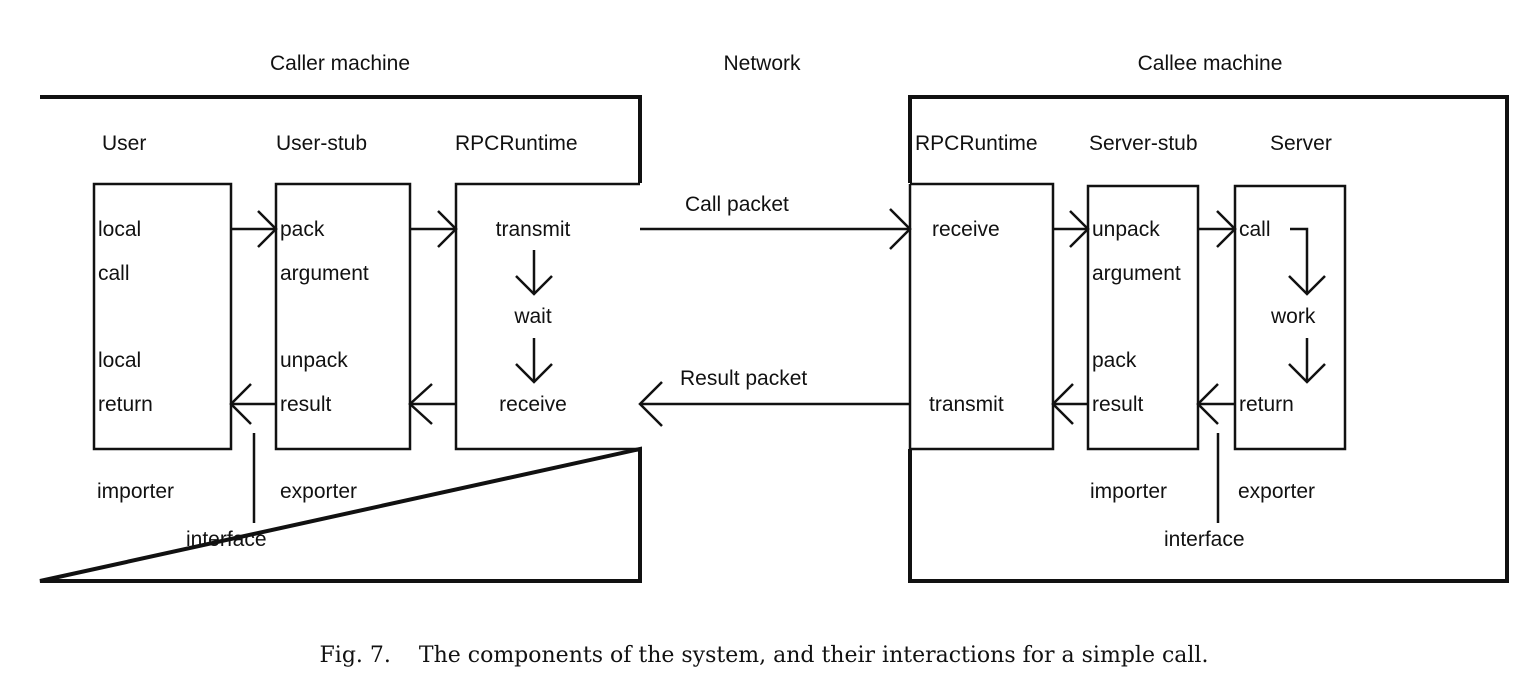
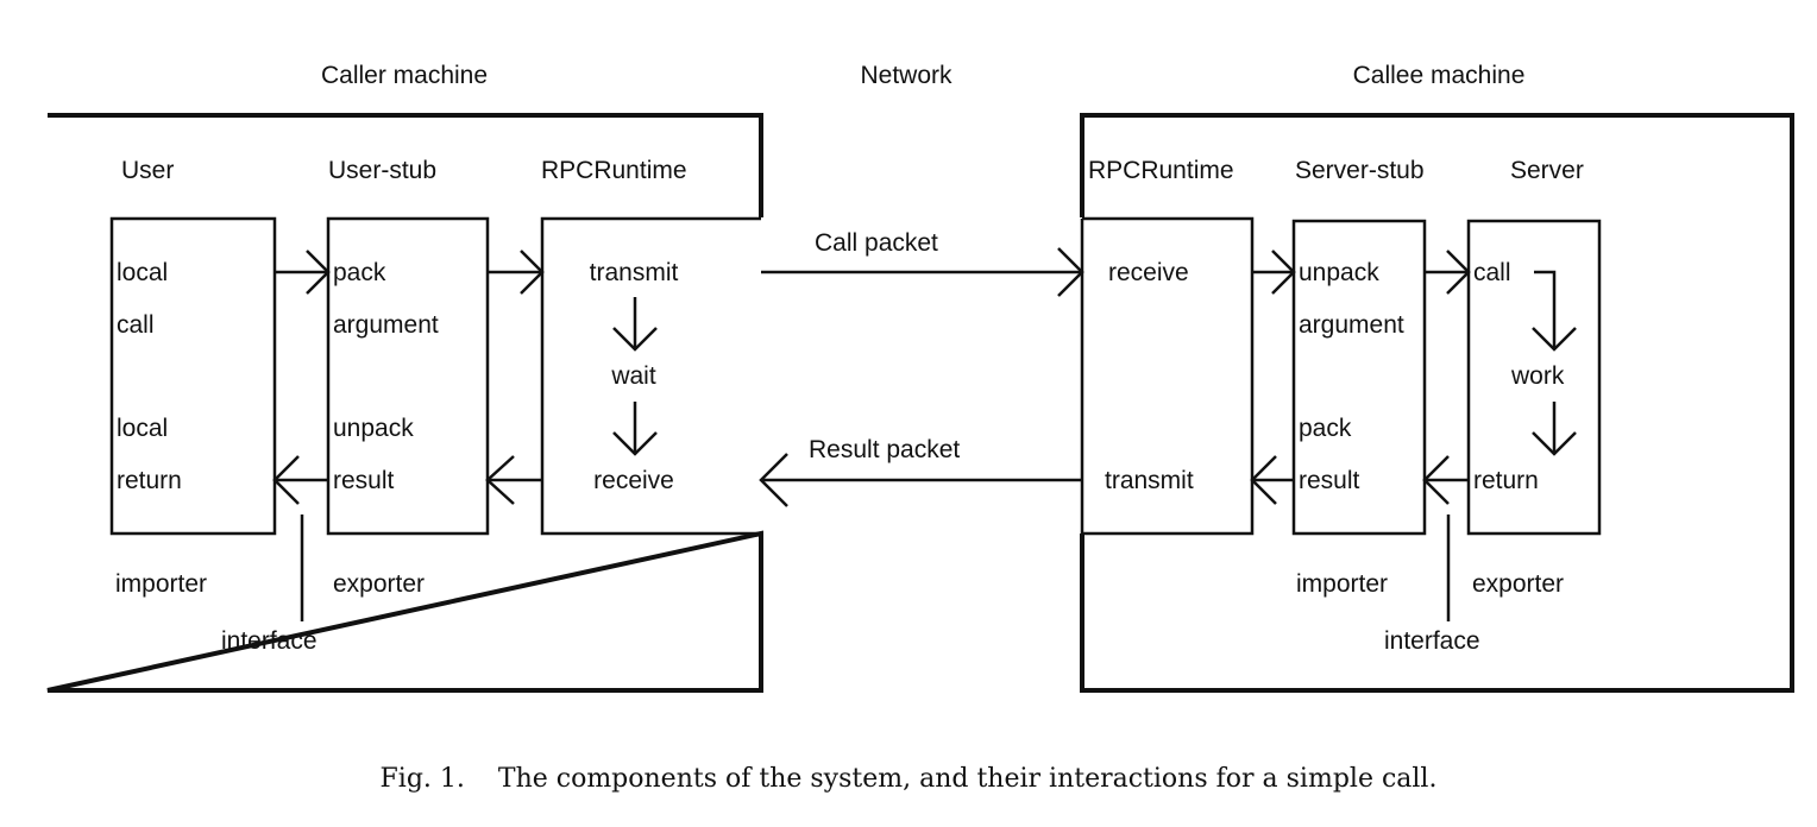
  Caller machine
  Network
  Callee machine
  User
  User-stub
  RPCRuntime
  local
  call
  local
  return
  pack
  argument
  unpack
  result
  transmit
  wait
  receive
  importer
  exporter
  interface
  Call packet
  Result packet
  RPCRuntime
  Server-stub
  Server
  receive
  transmit
  unpack
  argument
  pack
  result
  call
  work
  return
  importer
  exporter
  interface
- Fig. 7. The components of the system, and their interactions for a simple call.
+ Fig. 1. The components of the system, and their interactions for a simple call.
